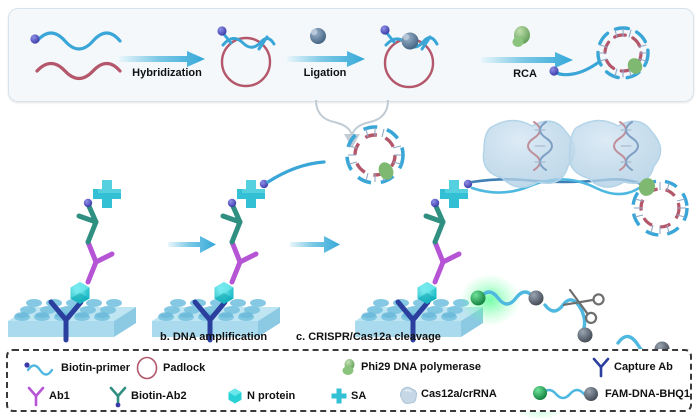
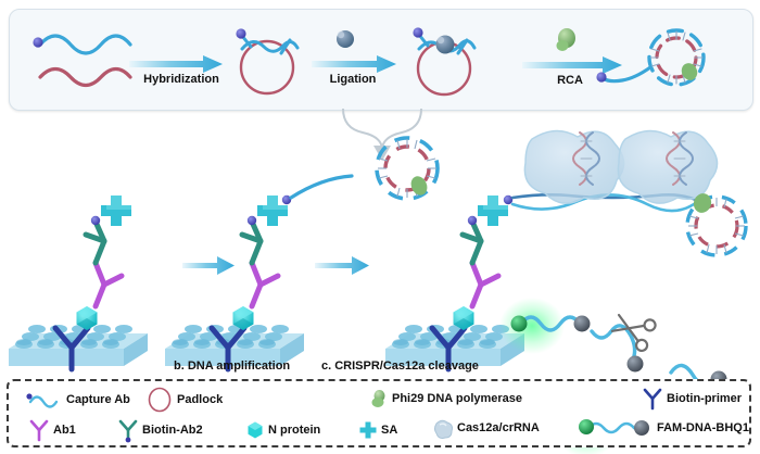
  Hybridization
  Ligation
  RCA
  b. DNA amplification
  c. CRISPR/Cas12a cleavage
- Biotin-primer
+ Capture Ab
  Padlock
  Phi29 DNA polymerase
- Capture Ab
+ Biotin-primer
  Ab1
  Biotin-Ab2
  N protein
  SA
  Cas12a/crRNA
  FAM-DNA-BHQ1
